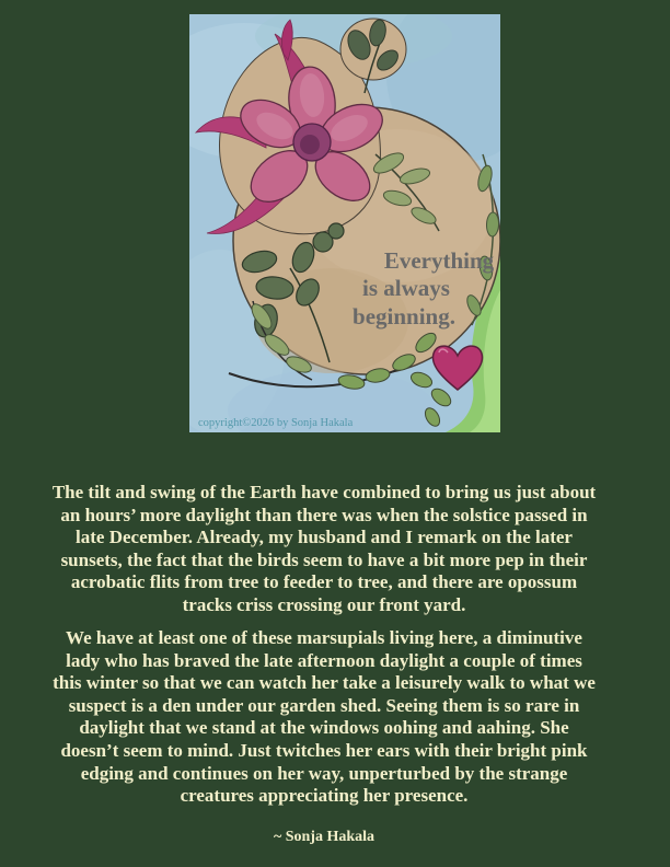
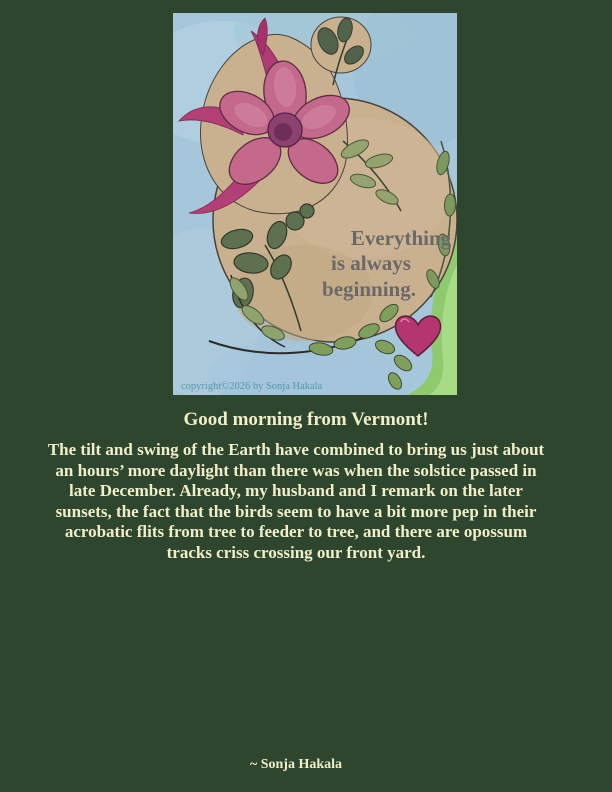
  Everything
  is always
  beginning.
  copyright©2026 by Sonja Hakala
+ Good morning from Vermont!
  The tilt and swing of the Earth have combined to bring us just about
  an hours’ more daylight than there was when the solstice passed in
  late December. Already, my husband and I remark on the later
  sunsets, the fact that the birds seem to have a bit more pep in their
  acrobatic flits from tree to feeder to tree, and there are opossum
  tracks criss crossing our front yard.
- We have at least one of these marsupials living here, a diminutive
- lady who has braved the late afternoon daylight a couple of times
- this winter so that we can watch her take a leisurely walk to what we
- suspect is a den under our garden shed. Seeing them is so rare in
- daylight that we stand at the windows oohing and aahing. She
- doesn’t seem to mind. Just twitches her ears with their bright pink
- edging and continues on her way, unperturbed by the strange
- creatures appreciating her presence.
  ~ Sonja Hakala
